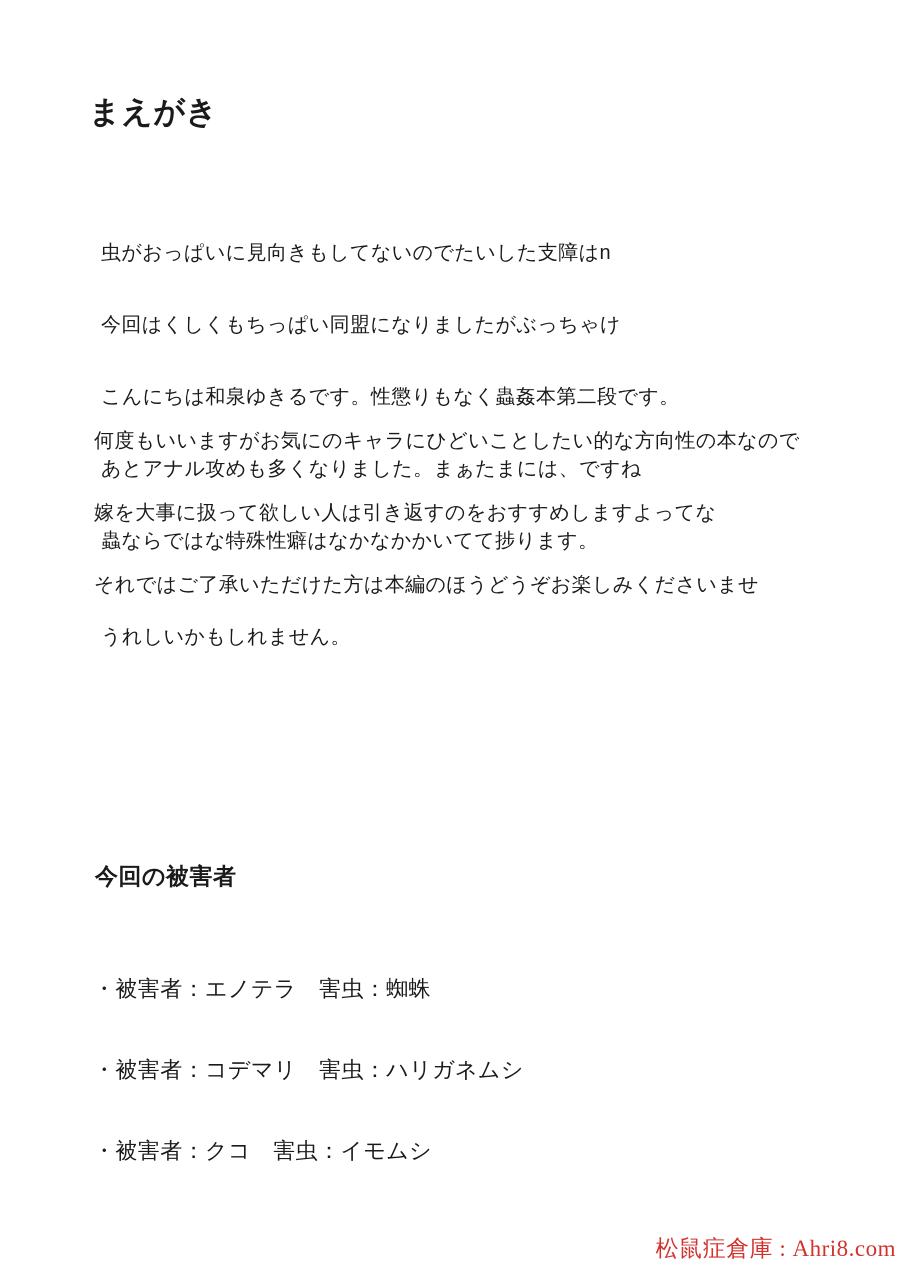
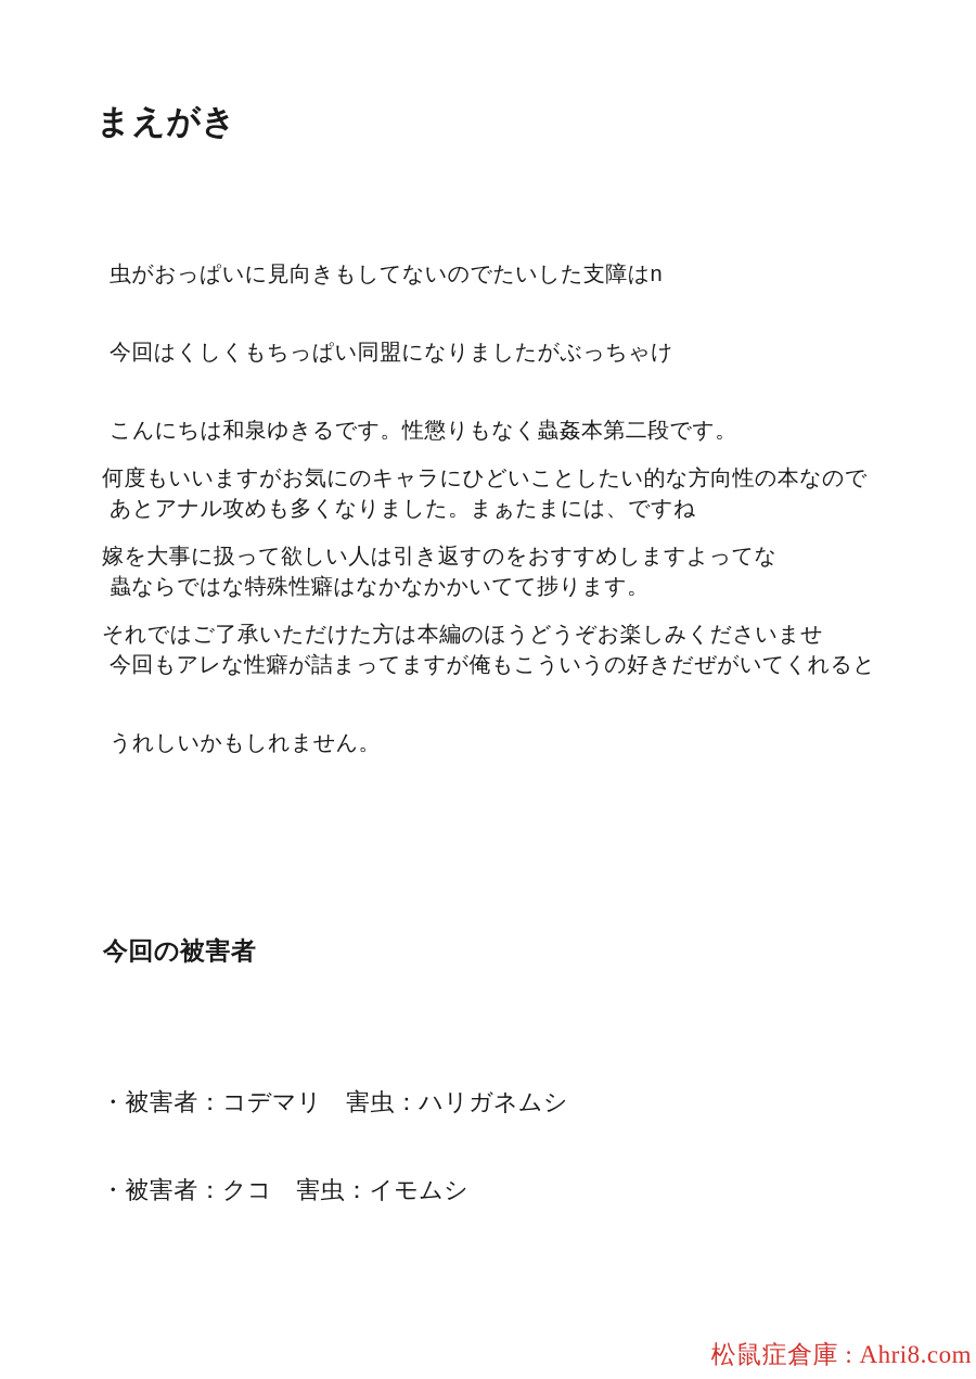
  まえがき
  虫がおっぱいに見向きもしてないのでたいした支障はn
  今回はくしくもちっぱい同盟になりましたがぶっちゃけ
  こんにちは和泉ゆきるです。性懲りもなく蟲姦本第二段です。
  あとアナル攻めも多くなりました。まぁたまには、ですね
  蟲ならではな特殊性癖はなかなかかいてて捗ります。
+ 今回もアレな性癖が詰まってますが俺もこういうの好きだぜがいてくれると
  うれしいかもしれません。
  何度もいいますがお気にのキャラにひどいことしたい的な方向性の本なので
  嫁を大事に扱って欲しい人は引き返すのをおすすめしますよってな
  それではご了承いただけた方は本編のほうどうぞお楽しみくださいませ
  今回の被害者
- ・被害者：エノテラ 害虫：蜘蛛
  ・被害者：コデマリ 害虫：ハリガネムシ
  ・被害者：クコ 害虫：イモムシ
  松鼠症倉庫 : Ahri8.com
